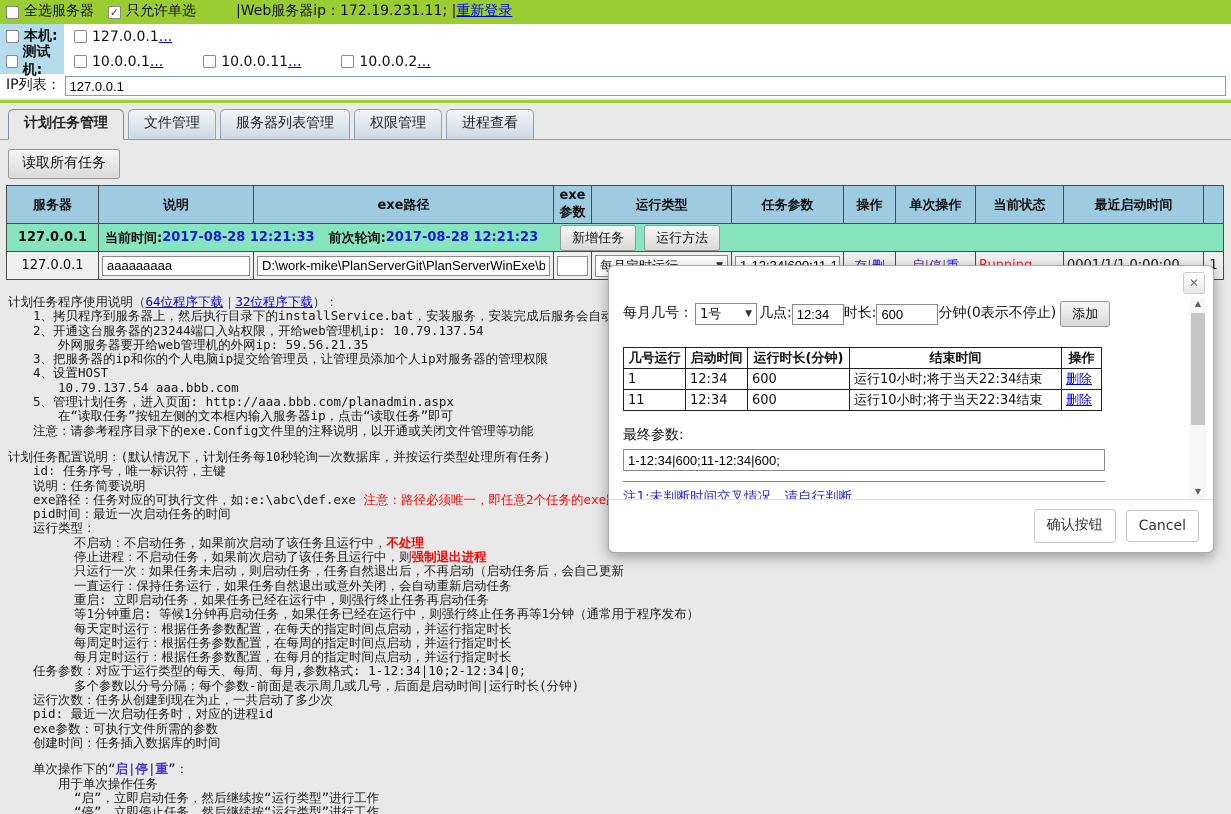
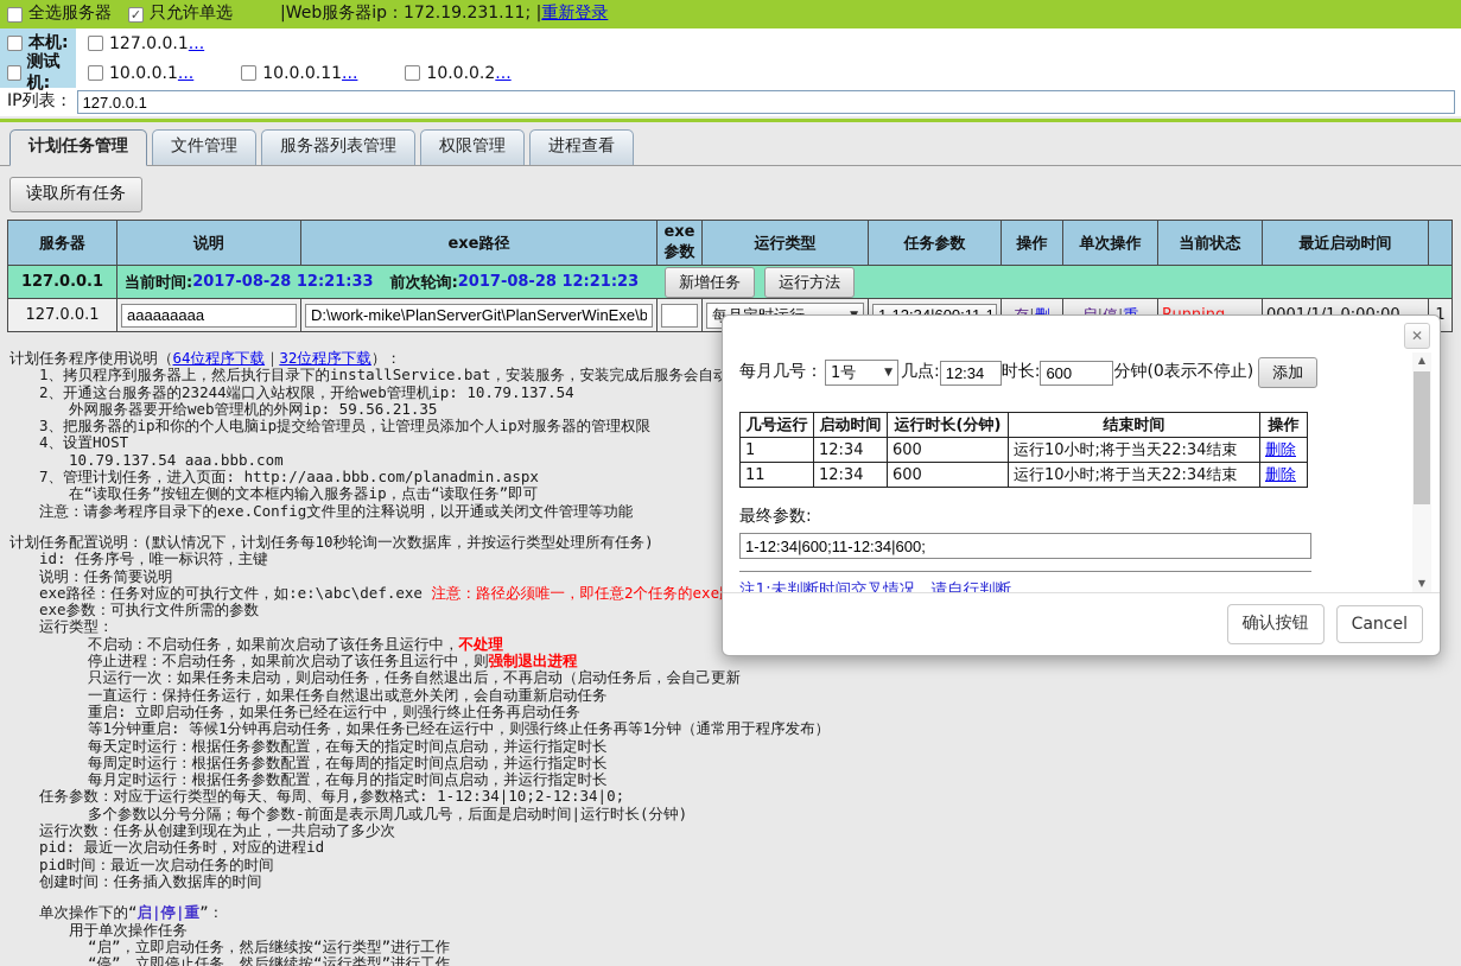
  全选服务器
  ✓
  只允许单选
  |Web服务器ip：172.19.231.11; |
  重新登录
  本机:
  127.0.0.1
  ...
  测试机:
  10.0.0.1
  ...
  10.0.0.11
  ...
  10.0.0.2
  ...
  IP列表：
  127.0.0.1
  计划任务管理
  文件管理
  服务器列表管理
  权限管理
  进程查看
  读取所有任务
  服务器	说明	exe路径	exe参数	运行类型	任务参数	操作	单次操作	当前状态	最近启动时间
  127.0.0.1	当前时间: 2017-08-28 12:21:33 前次轮询: 2017-08-28 12:21:23 新增任务 运行方法
  计划任务程序使用说明（64位程序下载｜32位程序下载）：
  1、拷贝程序到服务器上，然后执行目录下的installService.bat，安装服务，安装完成后服务会自
  2、开通这台服务器的23244端口入站权限，开给web管理机ip: 10.79.137.54
  外网服务器要开给web管理机的外网ip: 59.56.21.35
  3、把服务器的ip和你的个人电脑ip提交给管理员，让管理员添加个人ip对服务器的管理权限
  4、设置HOST
  10.79.137.54 aaa.bbb.com
- 5、管理计划任务，进入页面: http://aaa.bbb.com/planadmin.aspx
+ 7、管理计划任务，进入页面: http://aaa.bbb.com/planadmin.aspx
  在“读取任务”按钮左侧的文本框内输入服务器ip，点击“读取任务”即可
  注意：请参考程序目录下的exe.Config文件里的注释说明，以开通或关闭文件管理等功能
  计划任务配置说明：(默认情况下，计划任务每10秒轮询一次数据库，并按运行类型处理所有任务)
  id: 任务序号，唯一标识符，主键
  说明：任务简要说明
  exe路径：任务对应的可执行文件，如:e:\abc\def.exe 注意：路径必须唯一，即任意2个任务的exe
- pid时间：最近一次启动任务的时间
+ exe参数：可执行文件所需的参数
  运行类型：
  不启动：不启动任务，如果前次启动了该任务且运行中，不处理
  停止进程：不启动任务，如果前次启动了该任务且运行中，则强制退出进程
  只运行一次：如果任务未启动，则启动任务，任务自然退出后，不再启动（启动任务后，会自己更新
  一直运行：保持任务运行，如果任务自然退出或意外关闭，会自动重新启动任务
  重启: 立即启动任务，如果任务已经在运行中，则强行终止任务再启动任务
  等1分钟重启: 等候1分钟再启动任务，如果任务已经在运行中，则强行终止任务再等1分钟（通常用于程序发布）
  每天定时运行：根据任务参数配置，在每天的指定时间点启动，并运行指定时长
  每周定时运行：根据任务参数配置，在每周的指定时间点启动，并运行指定时长
  每月定时运行：根据任务参数配置，在每月的指定时间点启动，并运行指定时长
  任务参数：对应于运行类型的每天、每周、每月,参数格式: 1-12:34|10;2-12:34|0;
  多个参数以分号分隔；每个参数-前面是表示周几或几号，后面是启动时间|运行时长(分钟)
  运行次数：任务从创建到现在为止，一共启动了多少次
  pid: 最近一次启动任务时，对应的进程id
- exe参数：可执行文件所需的参数
+ pid时间：最近一次启动任务的时间
  创建时间：任务插入数据库的时间
  单次操作下的“启|停|重”：
  用于单次操作任务
  “启”，立即启动任务，然后继续按“运行类型”进行工作
  “停”，立即停止任务，然后继续按“运行类型”进行工作
  ✕
  每月几号：
  1号
  ▼
  几点:
  12:34
  时长:
  600
  分钟(0表示不停止)
  添加
  几号运行	启动时间	运行时长(分钟)	结束时间	操作
  1	12:34	600	运行10小时;将于当天22:34结束	删除
  11	12:34	600	运行10小时;将于当天22:34结束	删除
  最终参数:
  1-12:34|600;11-12:34|600;
  注1:未判断时间交叉情况，请自行判断
  ▲
  ▼
  确认按钮
  Cancel
